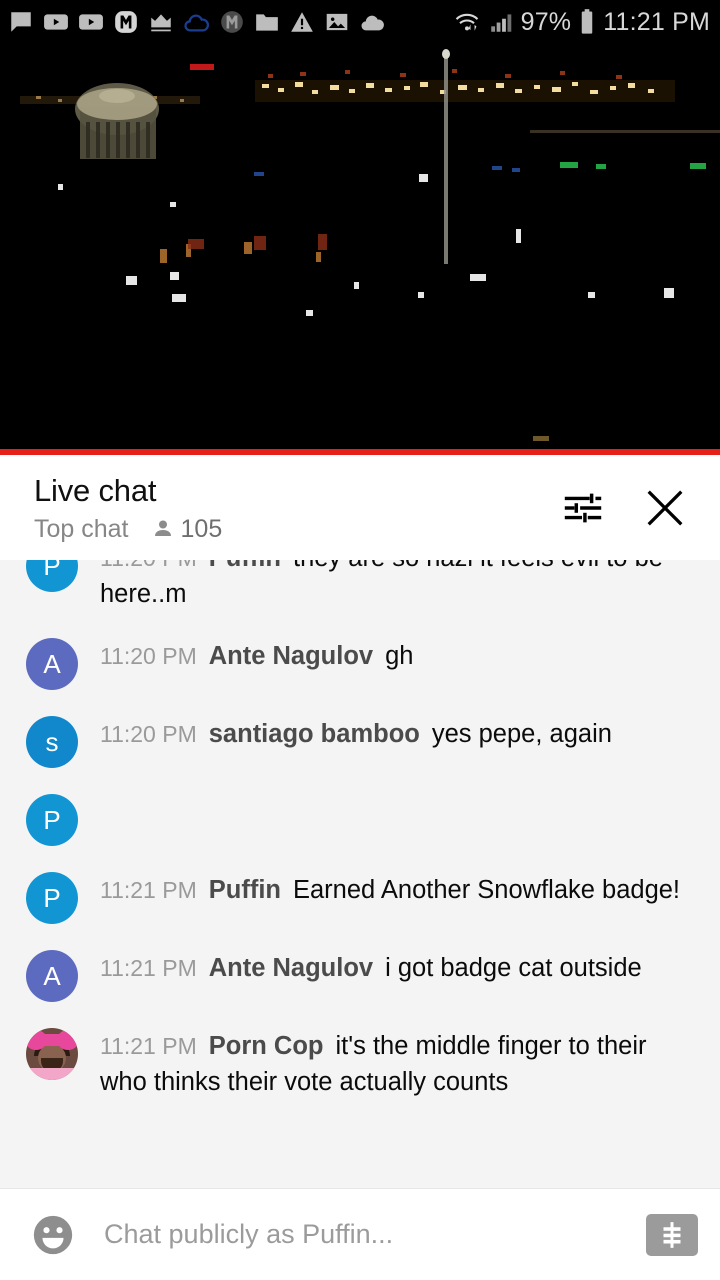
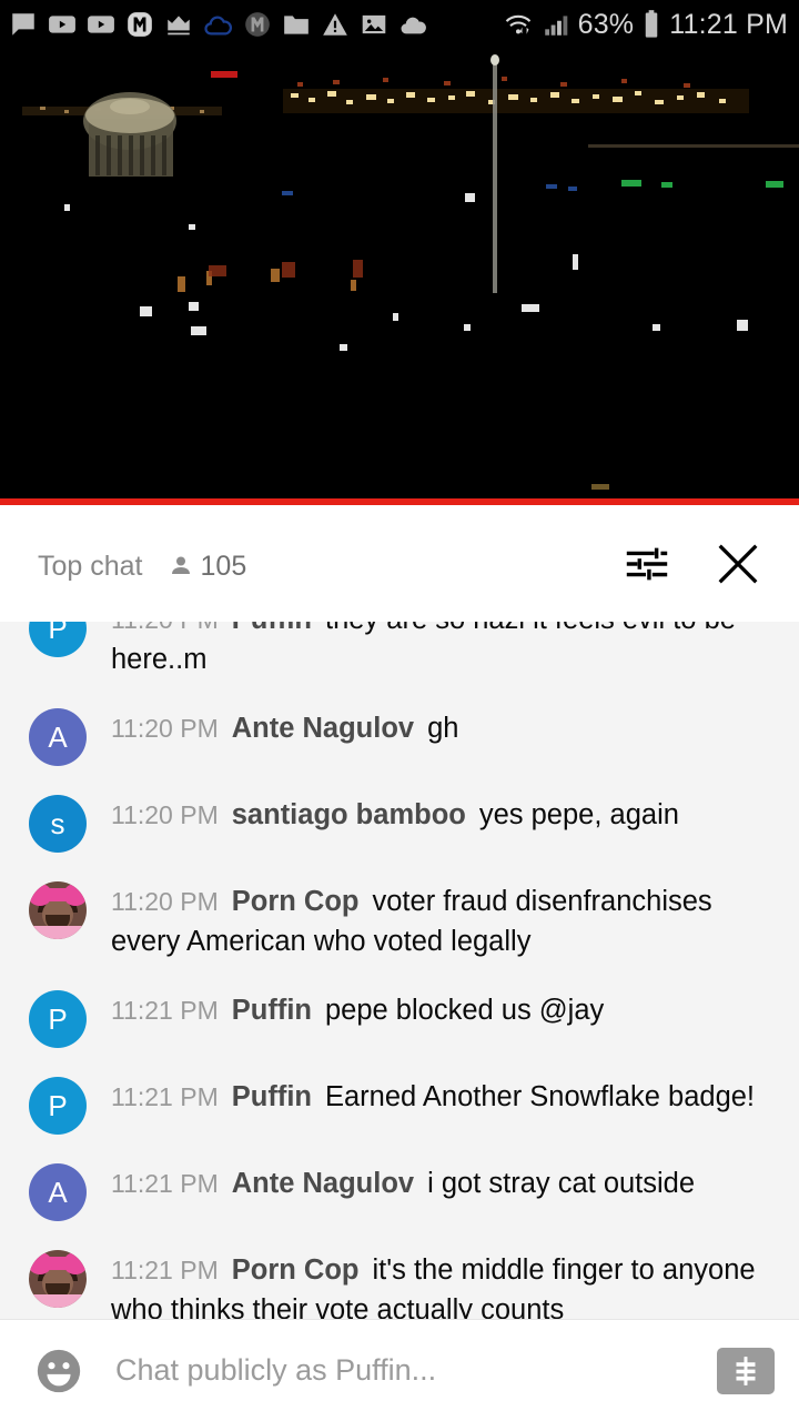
- 97%
+ 63%
  11:21 PM
- Live chat
  Top chat
  105
  P
  A
  11:20 PM Ante Nagulov gh
  s
  11:20 PM santiago bamboo yes pepe, again
+ 11:20 PM Porn Cop voter fraud disenfranchises every American who voted legally
  P
+ 11:21 PM Puffin pepe blocked us @jay
  P
  11:21 PM Puffin Earned Another Snowflake badge!
  A
- 11:21 PM Ante Nagulov i got badge cat outside
+ 11:21 PM Ante Nagulov i got stray cat outside
- 11:21 PM Porn Cop it's the middle finger to their who thinks their vote actually counts
+ 11:21 PM Porn Cop it's the middle finger to anyone who thinks their vote actually counts
  Chat publicly as Puffin...
